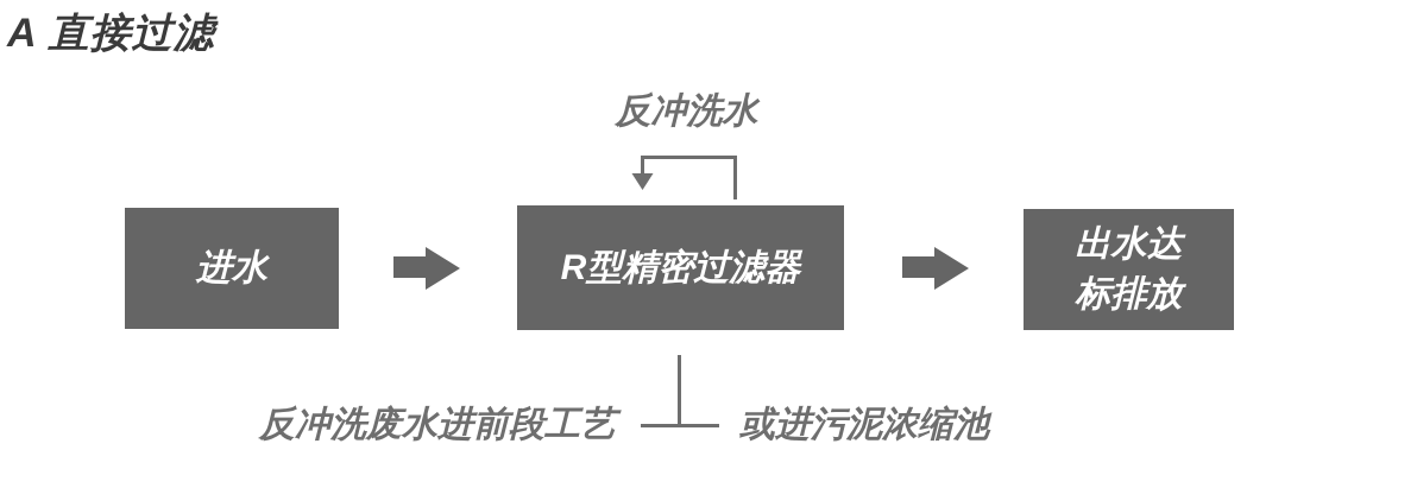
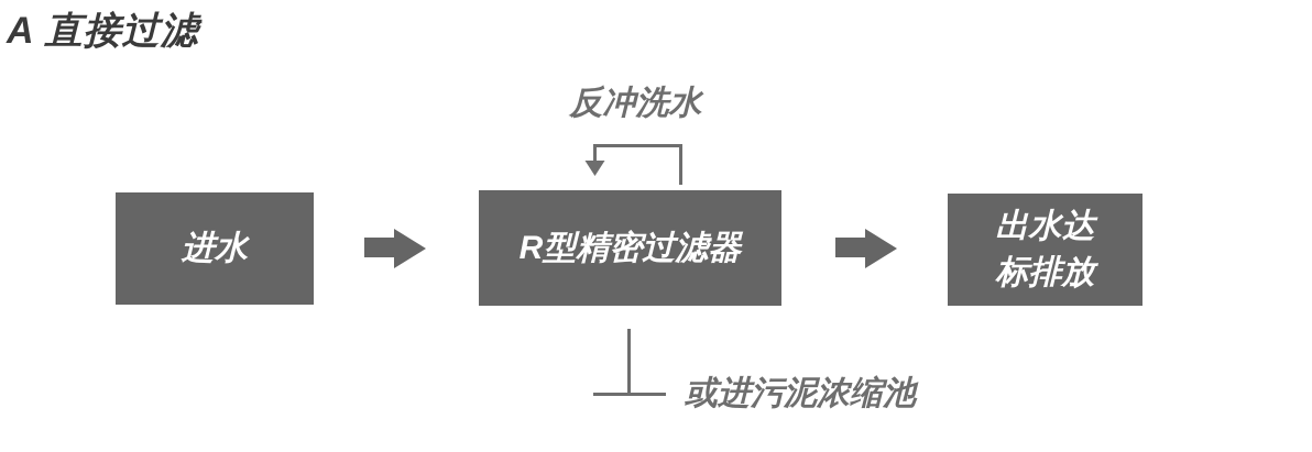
  A 直接过滤
  反冲洗水
  进水
  R型精密过滤器
  出水达
  标排放
- 反冲洗废水进前段工艺
  或进污泥浓缩池
